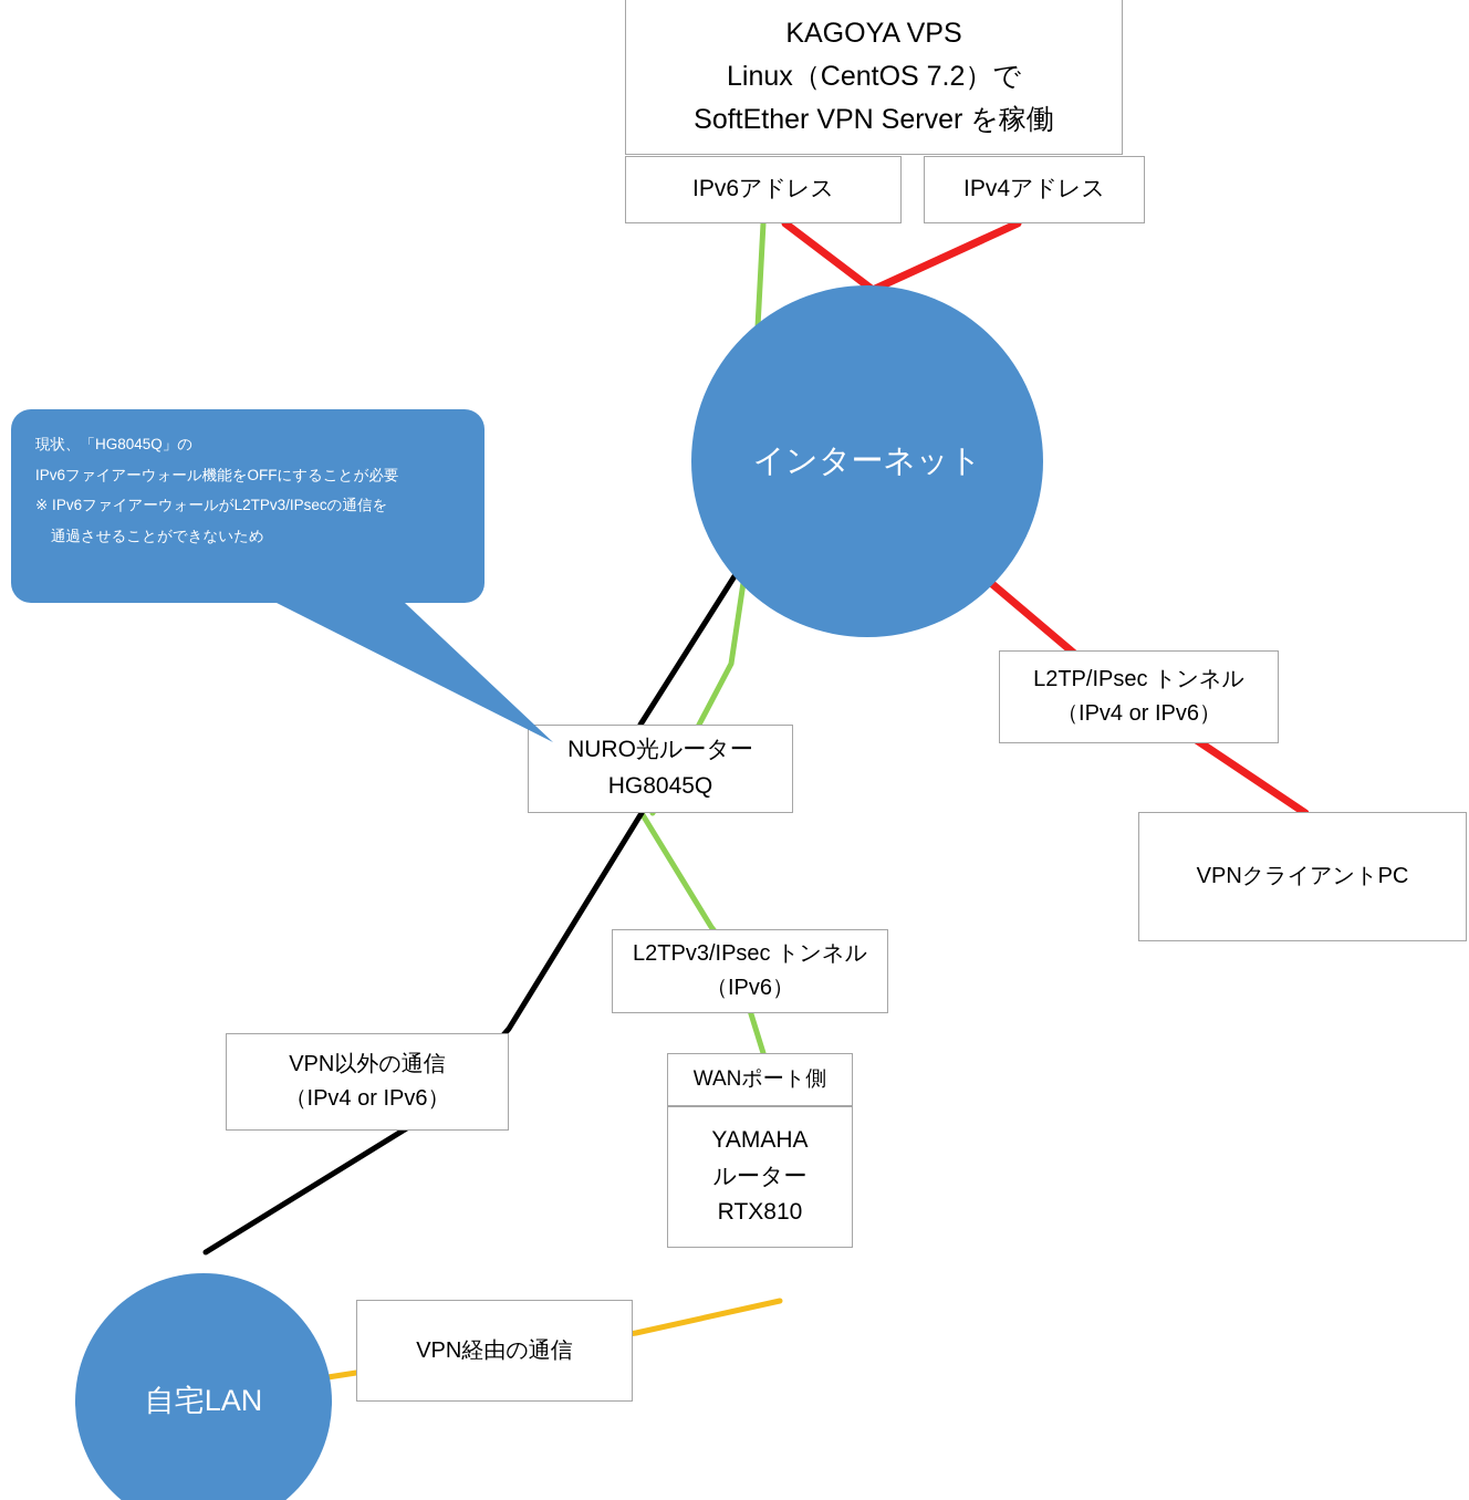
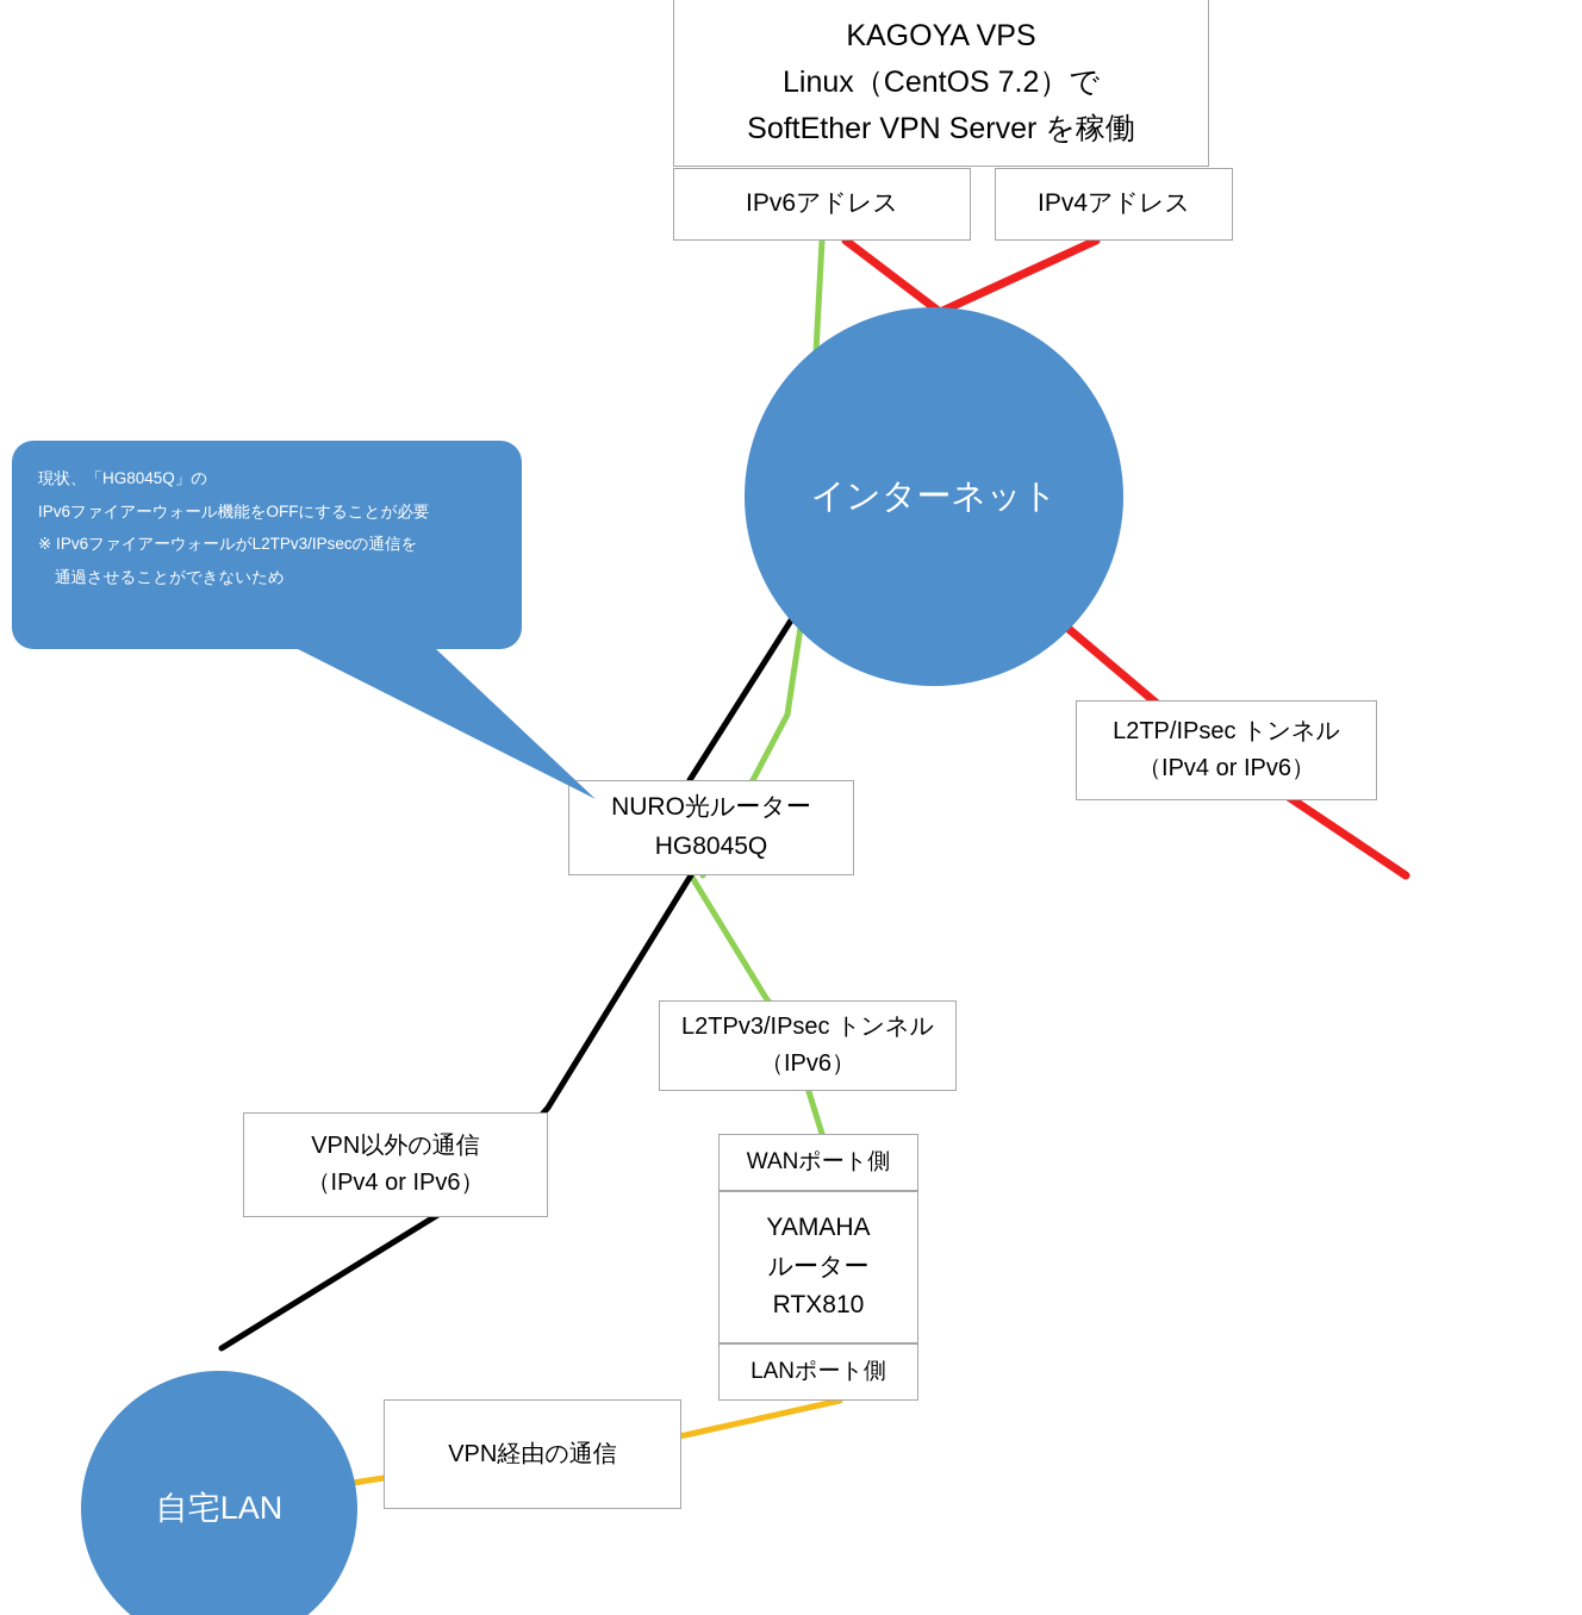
  KAGOYA VPS
  Linux（CentOS 7.2）で
  SoftEther VPN Server を稼働
  IPv6アドレス
  IPv4アドレス
  インターネット
  L2TP/IPsec トンネル
  （IPv4 or IPv6）
- VPNクライアントPC
  NURO光ルーター
  HG8045Q
  L2TPv3/IPsec トンネル
  （IPv6）
  WANポート側
  YAMAHA
  ルーター
  RTX810
+ LANポート側
  VPN以外の通信
  （IPv4 or IPv6）
  自宅LAN
  VPN経由の通信
  現状、「HG8045Q」の
  IPv6ファイアーウォール機能をOFFにすることが必要
  ※ IPv6ファイアーウォールがL2TPv3/IPsecの通信を
  通過させることができないため
